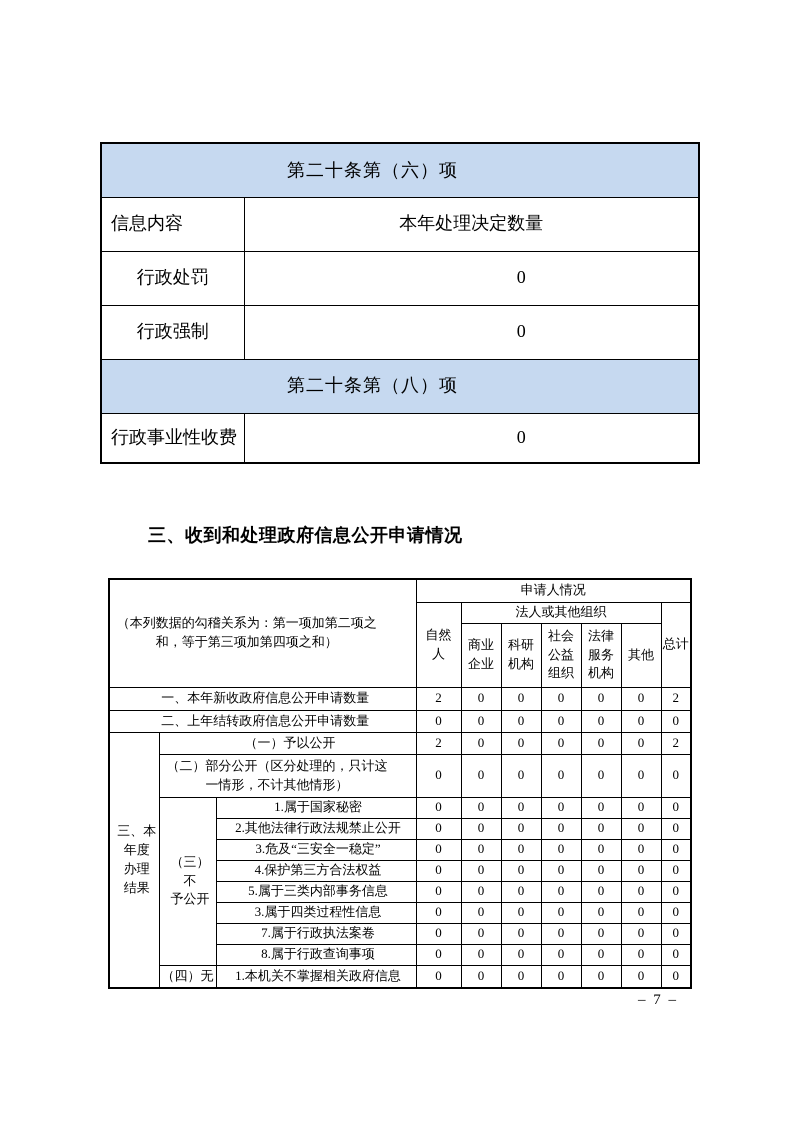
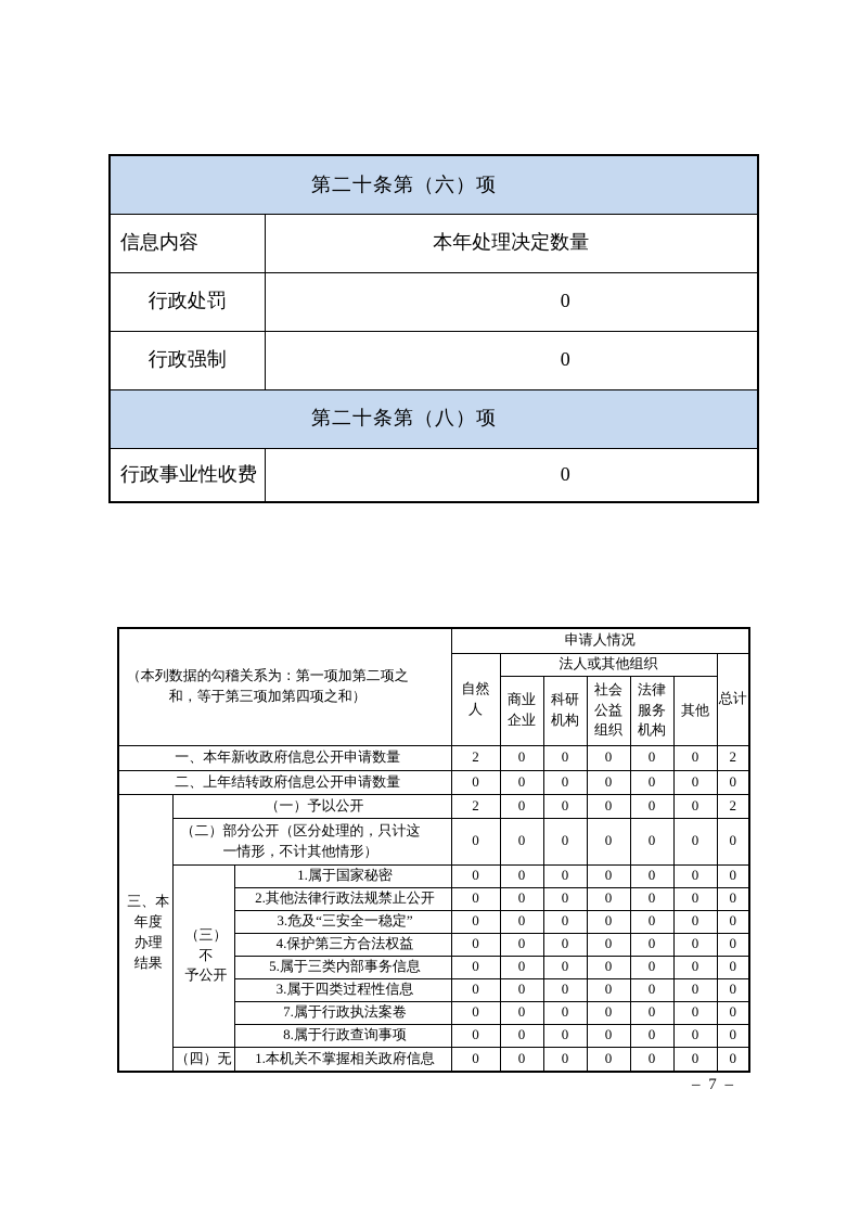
  第二十条第（六）项
  信息内容	本年处理决定数量
  行政处罚	0
  行政强制	0
  第二十条第（八）项
  行政事业性收费	0
- 三、收到和处理政府信息公开申请情况
  （本列数据的勾稽关系为：第一项加第二项之和，等于第三项加第四项之和）	申请人情况
  自然 人	法人或其他组织	总计
  商业 企业	科研 机构	社会 公益 组织	法律 服务 机构	其他
  一、本年新收政府信息公开申请数量	2	0	0	0	0	0	2
  二、上年结转政府信息公开申请数量	0	0	0	0	0	0	0
  三、本 年度 办理 结果	（一）予以公开	2	0	0	0	0	0	2
  （二）部分公开（区分处理的，只计这一情形，不计其他情形）	0	0	0	0	0	0	0
  （三）不 予公开	1.属于国家秘密	0	0	0	0	0	0	0
  2.其他法律行政法规禁止公开	0	0	0	0	0	0	0
  3.危及“三安全一稳定”	0	0	0	0	0	0	0
  4.保护第三方合法权益	0	0	0	0	0	0	0
  5.属于三类内部事务信息	0	0	0	0	0	0	0
  3.属于四类过程性信息	0	0	0	0	0	0	0
  7.属于行政执法案卷	0	0	0	0	0	0	0
  8.属于行政查询事项	0	0	0	0	0	0	0
  （四）无	1.本机关不掌握相关政府信息	0	0	0	0	0	0	0
  – 7 –
